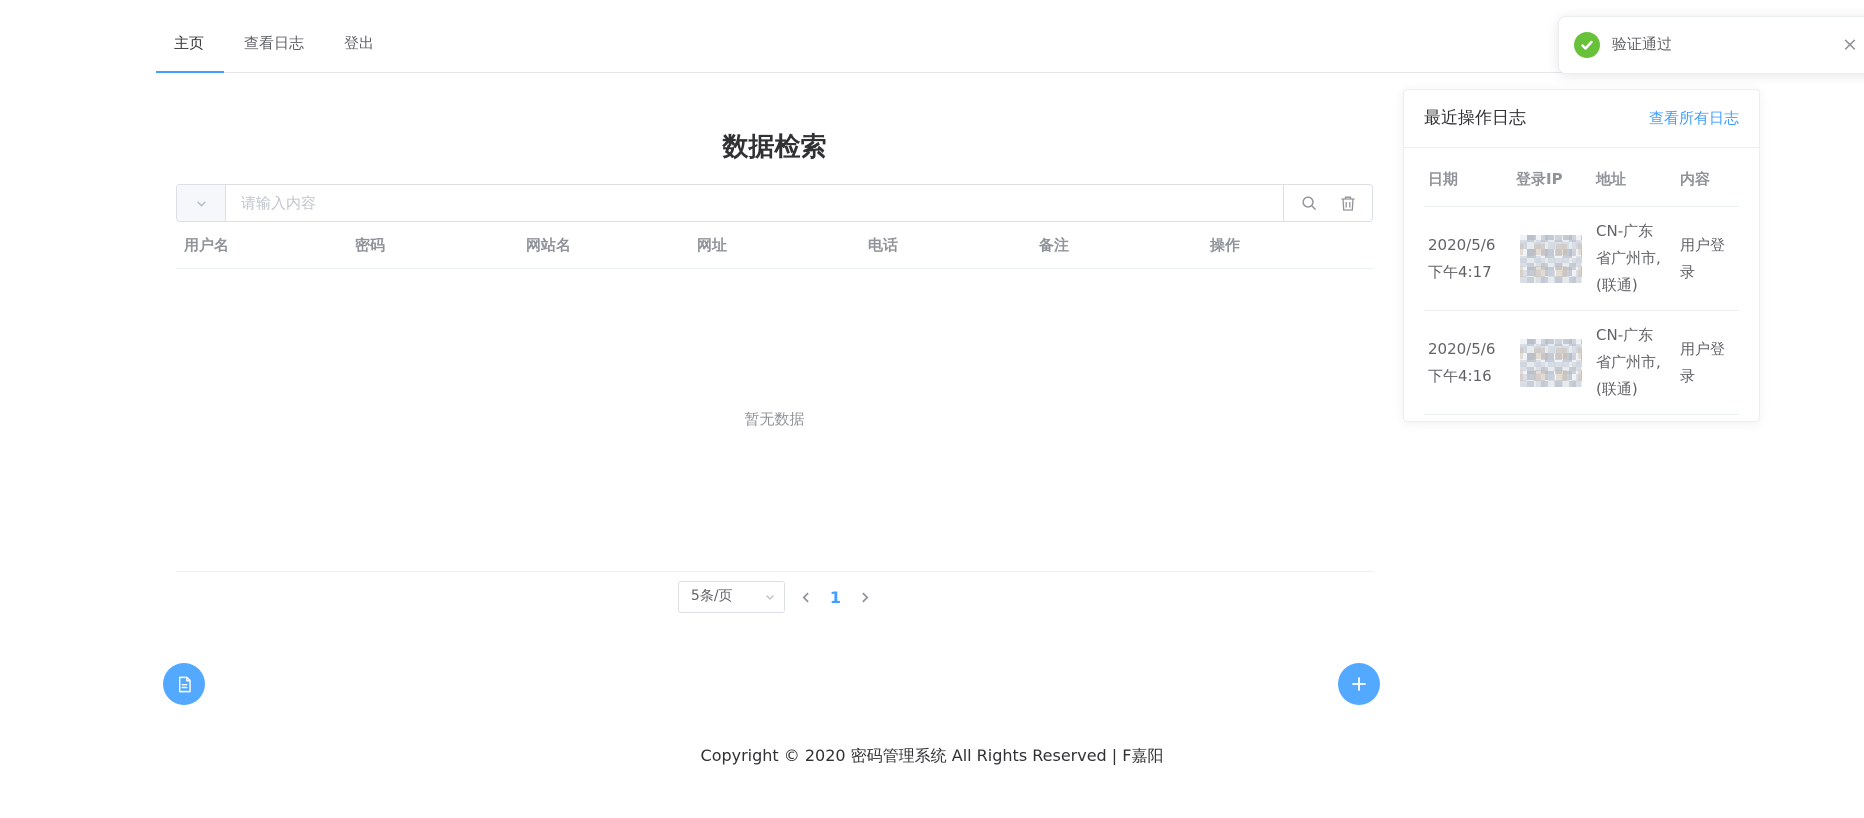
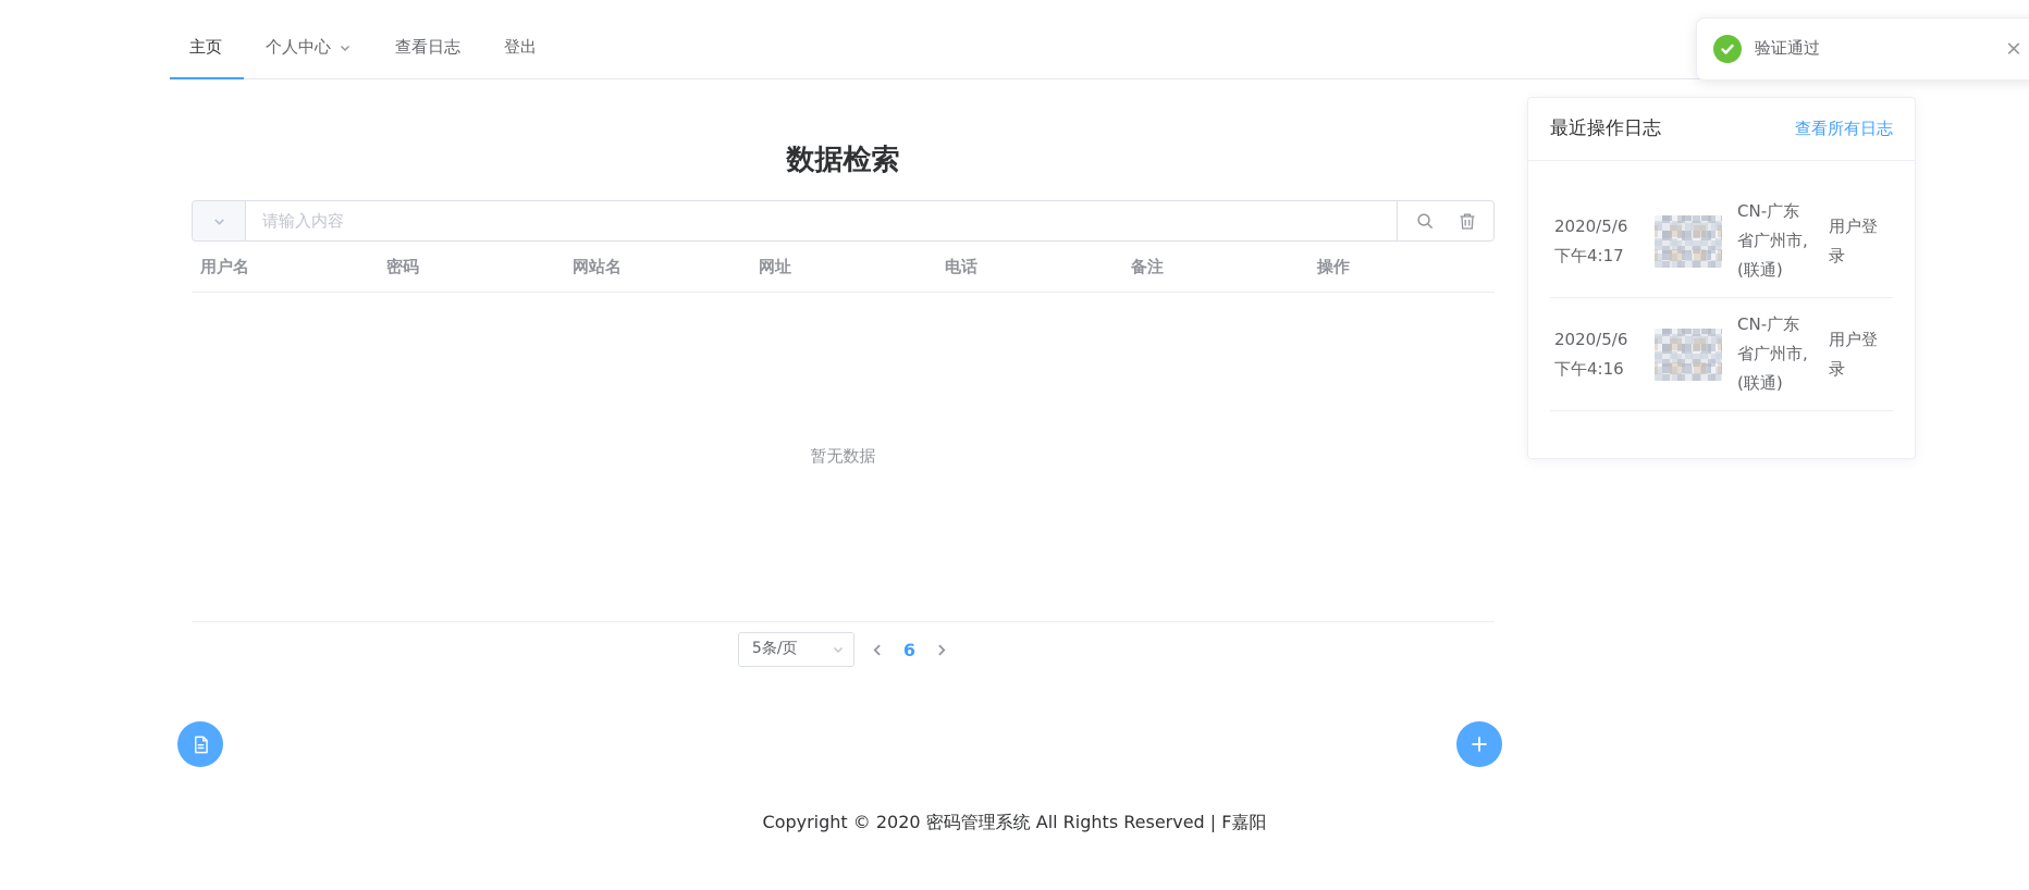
  主页
+ 个人中心
  查看日志
  登出
  验证通过
  ×
  数据检索
  请输入内容
  用户名
  密码
  网站名
  网址
  电话
  备注
  操作
  暂无数据
  5条/页
- 1
+ 6
  最近操作日志
  查看所有日志
- 日期
- 登录IP
- 地址
- 内容
  2020/5/6
  下午4:17
  CN-广东
  省广州市,
  (联通)
  用户登录
  2020/5/6
  下午4:16
  CN-广东
  省广州市,
  (联通)
  用户登录
  Copyright © 2020 密码管理系统 All Rights Reserved | F嘉阳
